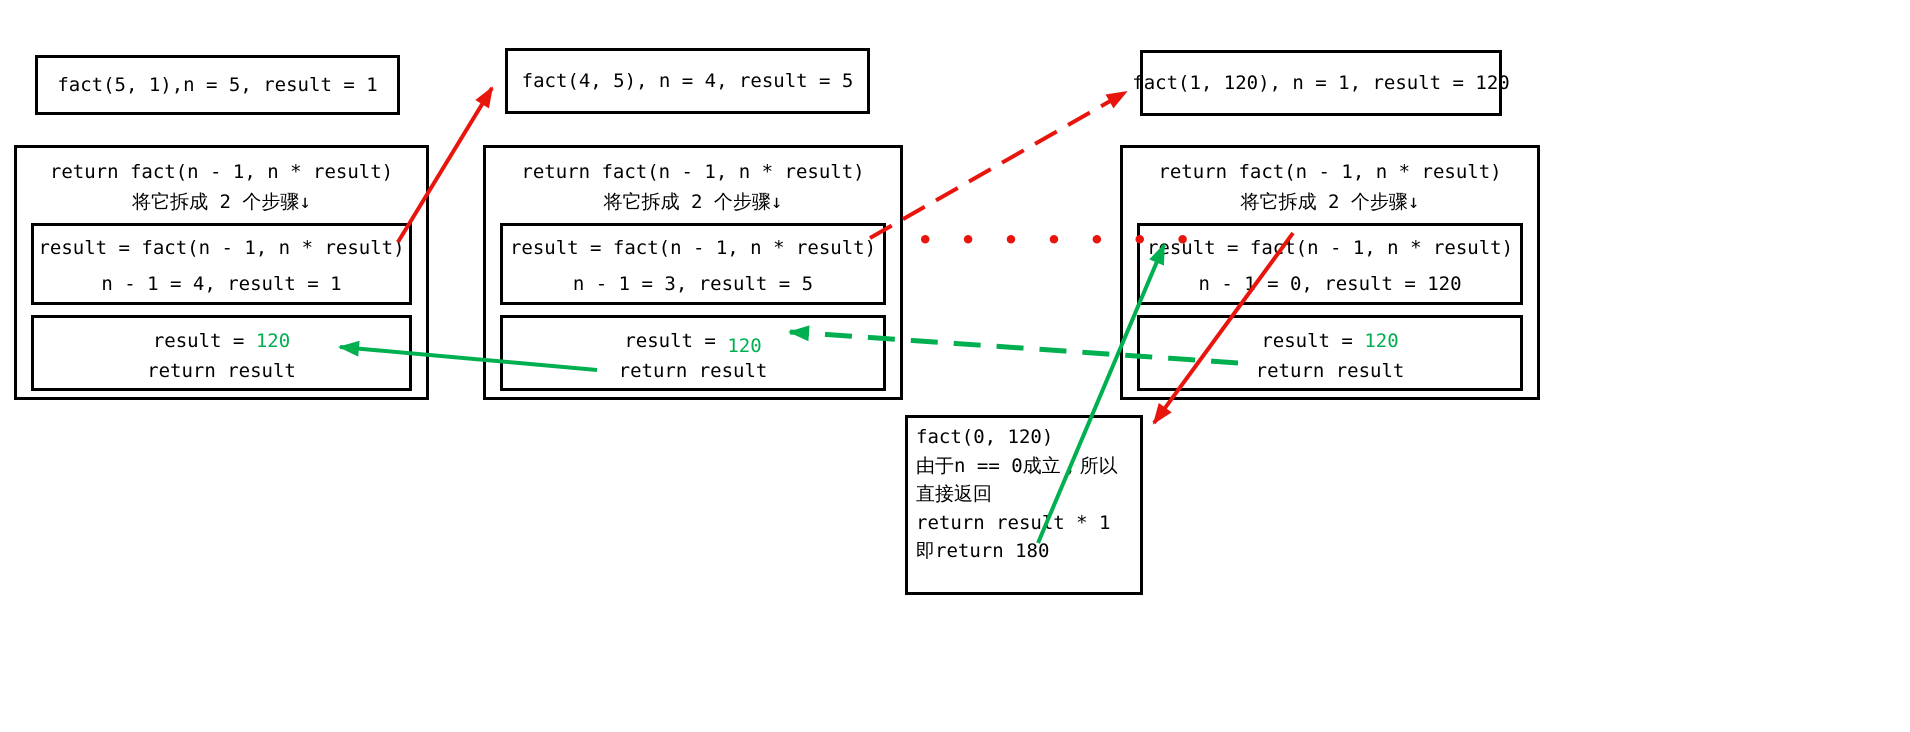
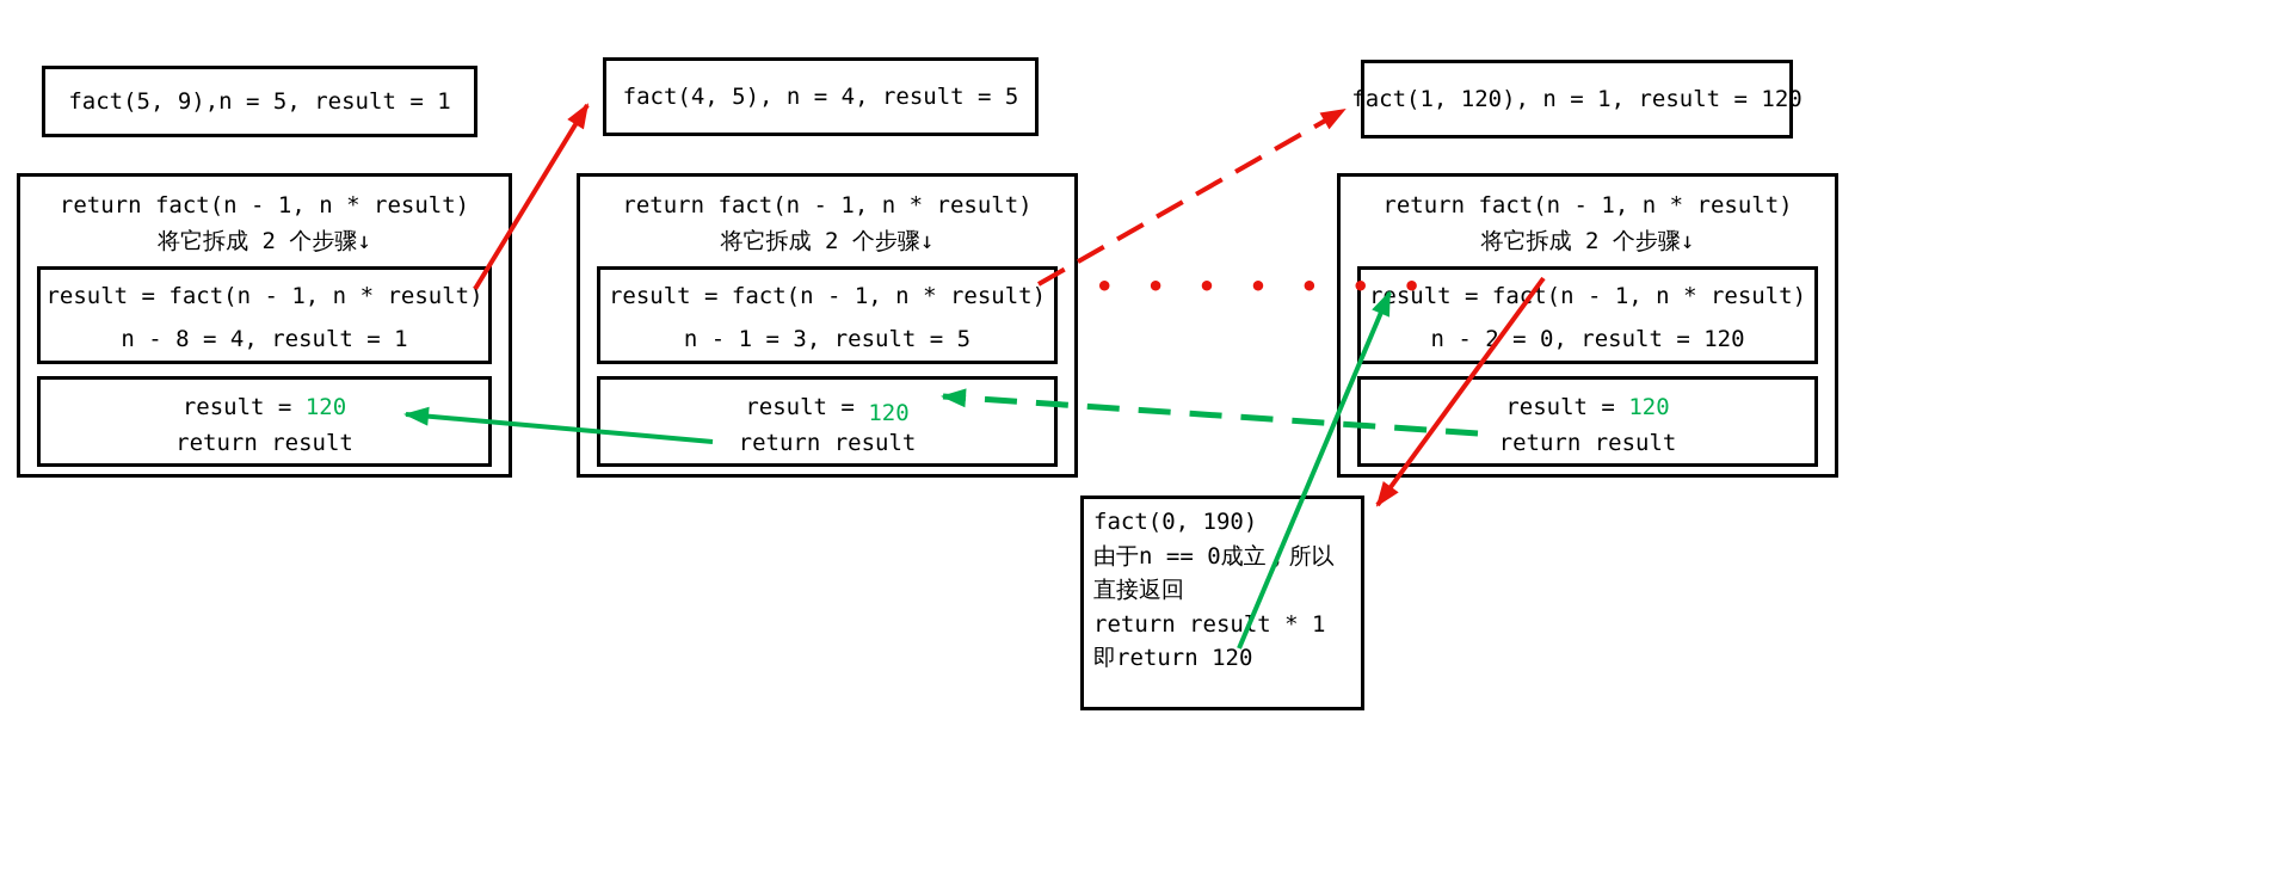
- fact(5, 1),n = 5, result = 1
+ fact(5, 9),n = 5, result = 1
  fact(4, 5), n = 4, result = 5
  fact(1, 120), n = 1, result = 120
  return fact(n - 1, n * result)
  将它拆成 2 个步骤↓
  result = fact(n - 1, n * result)
- n - 1 = 4, result = 1
+ n - 8 = 4, result = 1
  result = 120
  return result
  return fact(n - 1, n * result)
  将它拆成 2 个步骤↓
  result = fact(n - 1, n * result)
  n - 1 = 3, result = 5
  result = 120
  return result
  return fact(n - 1, n * result)
  将它拆成 2 个步骤↓
  rsult = fact(n - 1, n * result)
- n - 1 = 0, result = 120
+ n - 2 = 0, result = 120
  result = 120
  return result
  • • • • • • •
- fact(0, 120)
+ fact(0, 190)
  由于n == 0成立所以
  直接返回
  return resut * 1
- 即return 180
+ 即return 120
